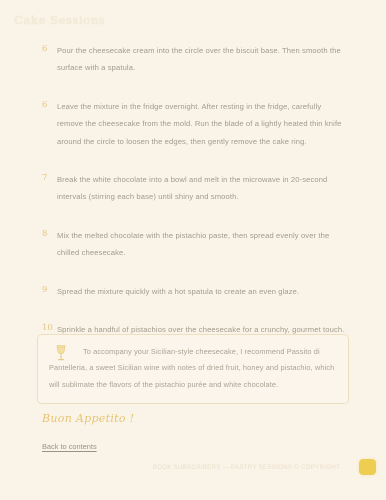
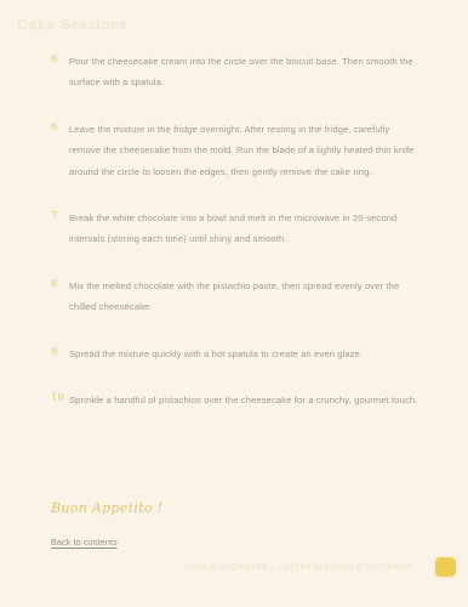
  6
  Pour the cheesecake cream into the circle over the biscuit base. Then smooth the surface with a spatula.
  6
  Leave the mixture in the fridge overnight. After resting in the fridge, carefully remove the cheesecake from the mold. Run the blade of a lightly heated thin knife around the circle to loosen the edges, then gently remove the cake ring.
  7
- Break the white chocolate into a bowl and melt in the microwave in 20-second intervals (stirring each base) until shiny and smooth.
+ Break the white chocolate into a bowl and melt in the microwave in 20-second intervals (stirring each time) until shiny and smooth.
  8
  Mix the melted chocolate with the pistachio paste, then spread evenly over the chilled cheesecake.
  9
  Spread the mixture quickly with a hot spatula to create an even glaze.
  10
  Sprinkle a handful of pistachios over the cheesecake for a crunchy, gourmet touch.
- To accompany your Sicilian-style cheesecake, I recommend Passito di Pantelleria, a sweet Sicilian wine with notes of dried fruit, honey and pistachio, which will sublimate the flavors of the pistachio purée and white chocolate.
  Buon Appetito !
  Back to contents
